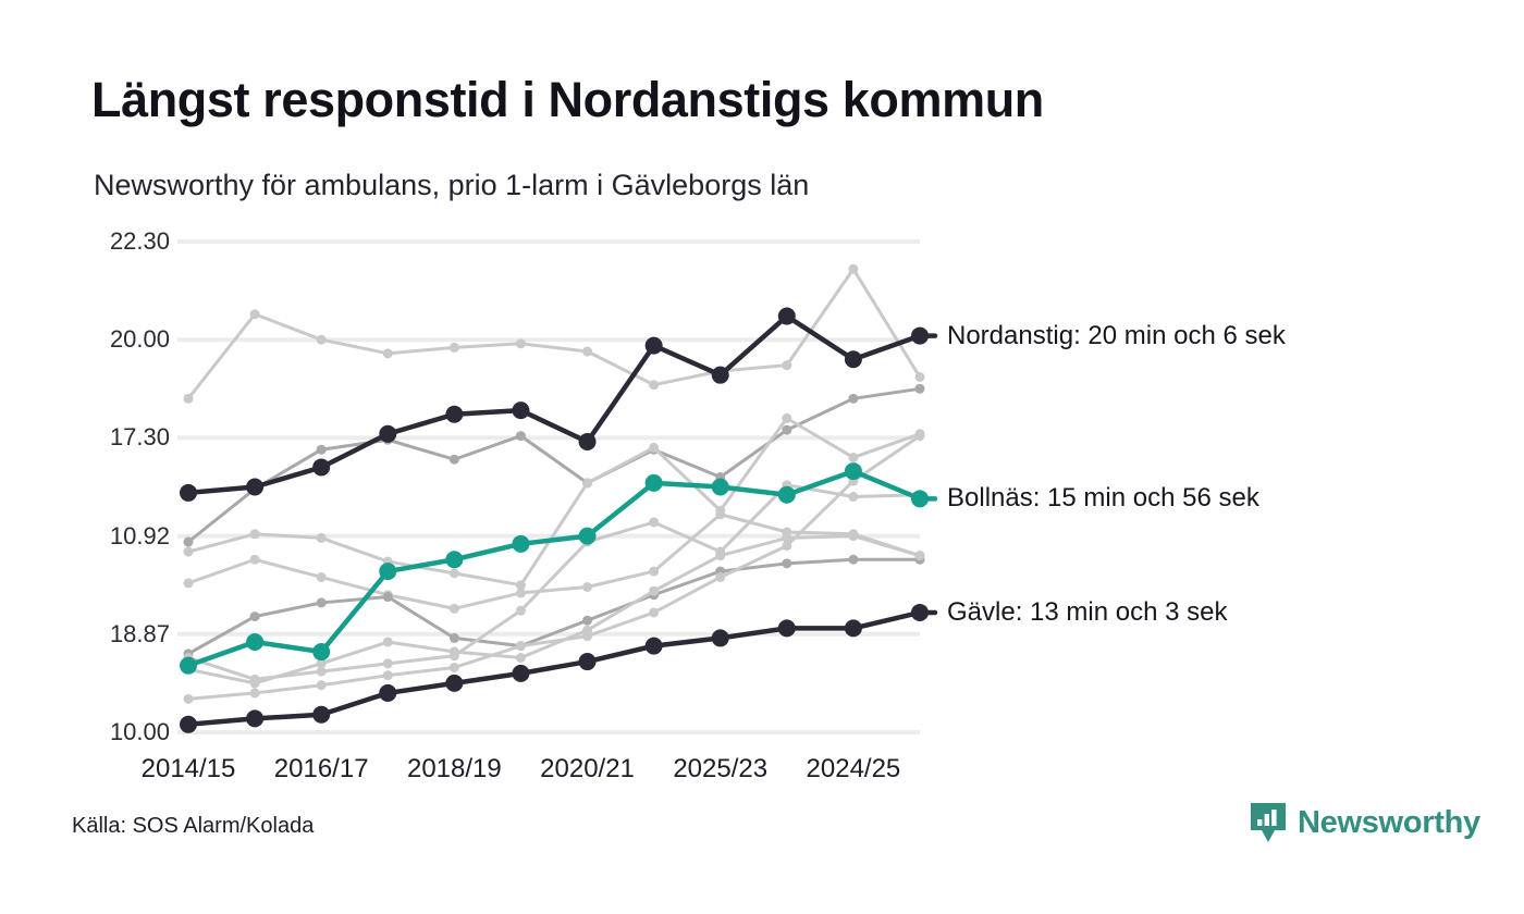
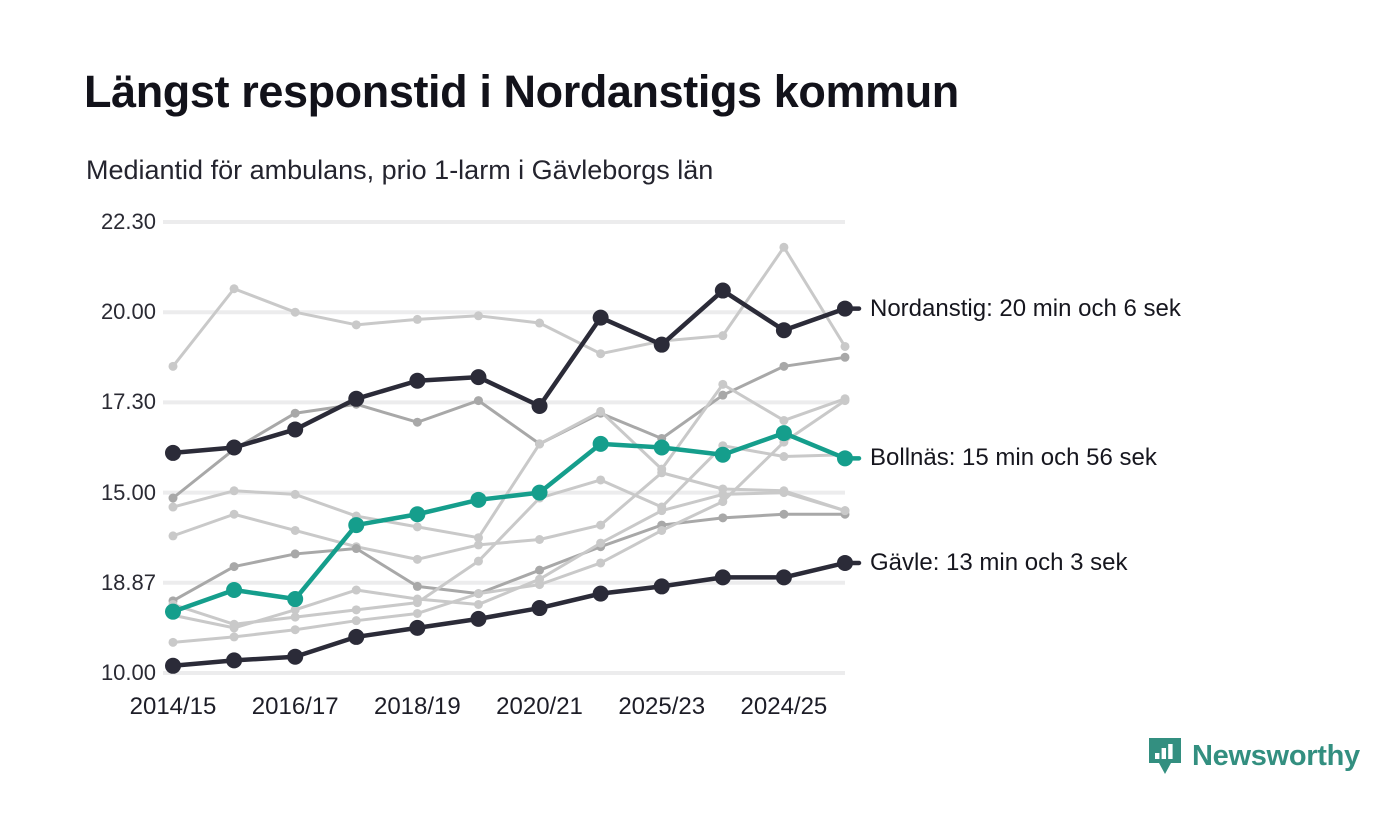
  Längst responstid i Nordanstigs kommun
- Newsworthy för ambulans, prio 1-larm i Gävleborgs län
+ Mediantid för ambulans, prio 1-larm i Gävleborgs län
  10.00
  18.87
- 10.92
+ 15.00
  17.30
  20.00
  22.30
  2014/15
  2016/17
  2018/19
  2020/21
  2025/23
  2024/25
  Nordanstig: 20 min och 6 sek
  Bollnäs: 15 min och 56 sek
  Gävle: 13 min och 3 sek
- Källa: SOS Alarm/Kolada
  Newsworthy
